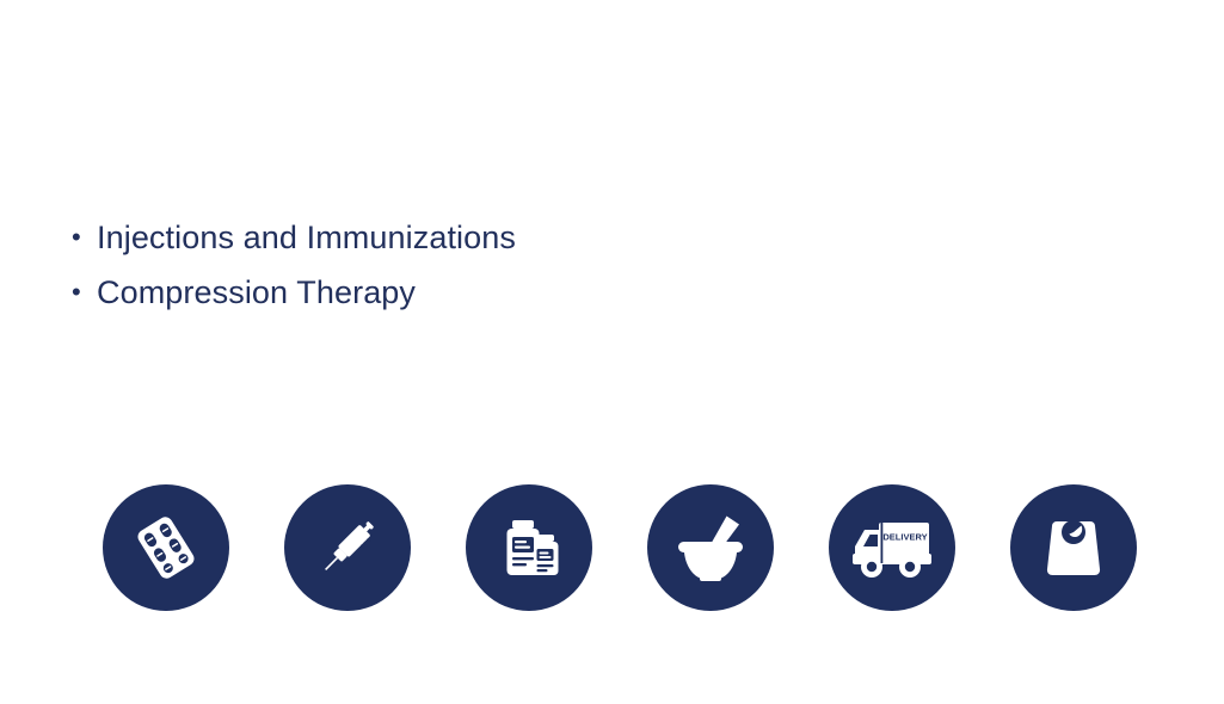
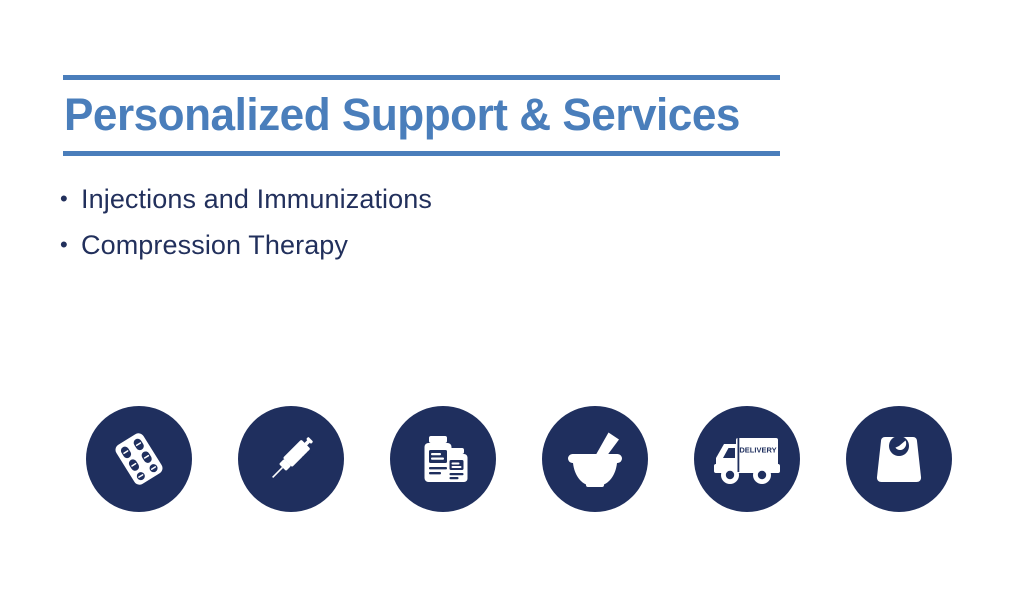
+ Personalized Support & Services
  •
  Injections and Immunizations
  •
  Compression Therapy
  DELIVERY
